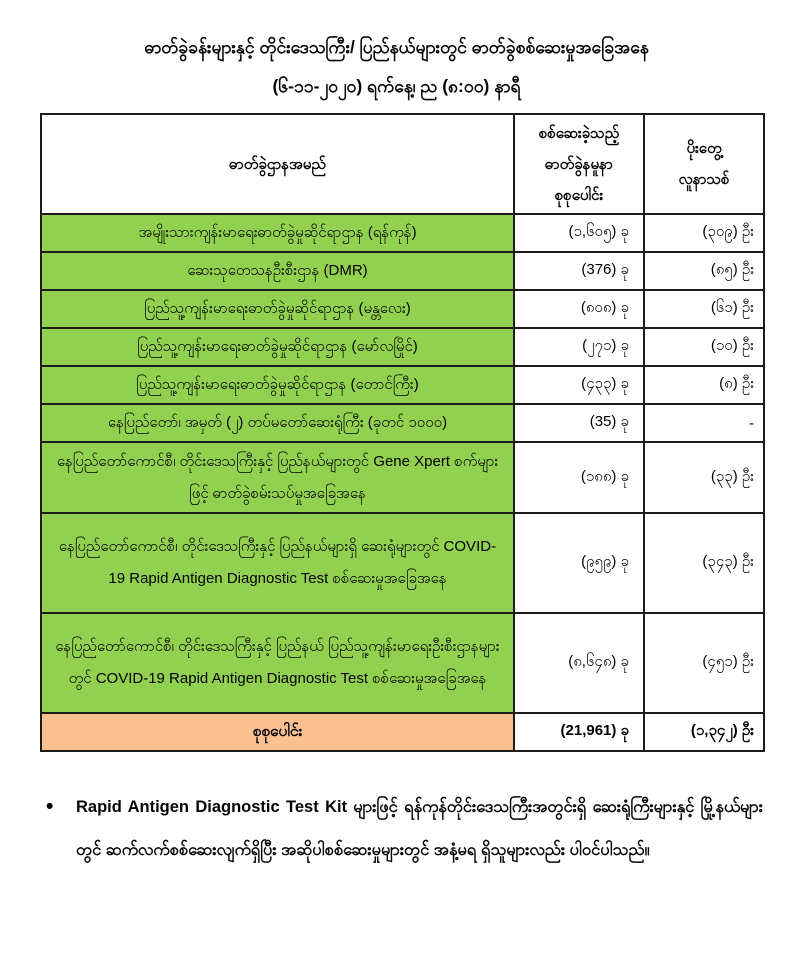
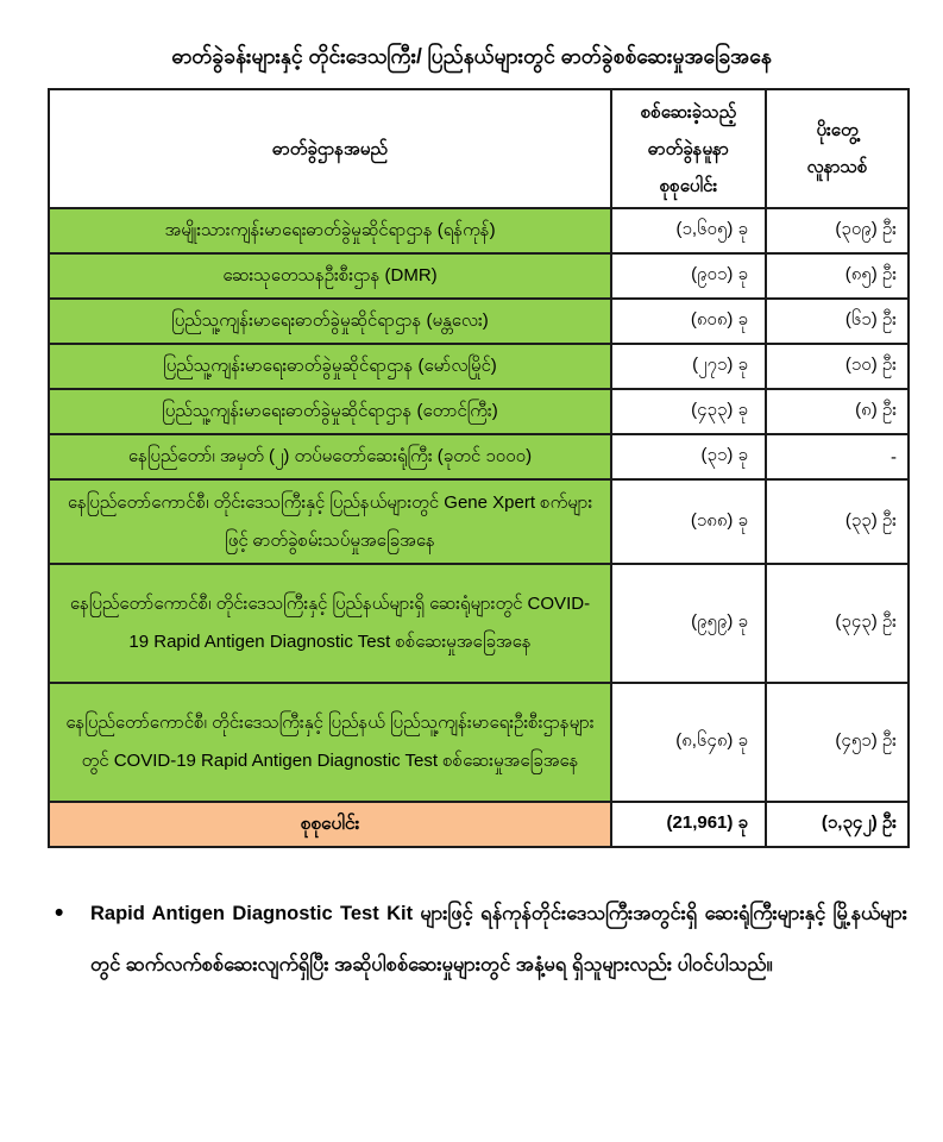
  ဓာတ်ခွဲခန်းများနှင့် တိုင်းဒေသကြီး/ ပြည်နယ်များတွင် ဓာတ်ခွဲစစ်ဆေးမှုအခြေအနေ
- (၆-၁၁-၂၀၂၀) ရက်နေ့၊ ည (၈:၀၀) နာရီ
  ဓာတ်ခွဲဌာနအမည်	စစ်ဆေးခဲ့သည့် ဓာတ်ခွဲနမူနာ စုစုပေါင်း	ပိုးတွေ့ လူနာသစ်
  အမျိုးသားကျန်းမာရေးဓာတ်ခွဲမှုဆိုင်ရာဌာန (ရန်ကုန်)	(၁,၆၀၅) ခု	(၃၀၉) ဦး
- ဆေးသုတေသနဦးစီးဌာန (DMR)	(376) ခု	(၈၅) ဦး
+ ဆေးသုတေသနဦးစီးဌာန (DMR)	(၉၀၁) ခု	(၈၅) ဦး
  ပြည်သူ့ကျန်းမာရေးဓာတ်ခွဲမှုဆိုင်ရာဌာန (မန္တလေး)	(၈၀၈) ခု	(၆၁) ဦး
  ပြည်သူ့ကျန်းမာရေးဓာတ်ခွဲမှုဆိုင်ရာဌာန (မော်လမြိုင်)	(၂၇၁) ခု	(၁၀) ဦး
  ပြည်သူ့ကျန်းမာရေးဓာတ်ခွဲမှုဆိုင်ရာဌာန (တောင်ကြီး)	(၄၃၃) ခု	(၈) ဦး
- နေပြည်တော်၊ အမှတ် (၂) တပ်မတော်ဆေးရုံကြီး (ခုတင် ၁၀၀၀)	(35) ခု	-
+ နေပြည်တော်၊ အမှတ် (၂) တပ်မတော်ဆေးရုံကြီး (ခုတင် ၁၀၀၀)	(၃၁) ခု	-
  နေပြည်တော်ကောင်စီ၊ တိုင်းဒေသကြီးနှင့် ပြည်နယ်များတွင် Gene Xpert စက်များဖြင့် ဓာတ်ခွဲစမ်းသပ်မှုအခြေအနေ	(၁၈၈) ခု	(၃၃) ဦး
  နေပြည်တော်ကောင်စီ၊ တိုင်းဒေသကြီးနှင့် ပြည်နယ်များရှိ ဆေးရုံများတွင် COVID-19 Rapid Antigen Diagnostic Test စစ်ဆေးမှုအခြေအနေ	(၉၅၉) ခု	(၃၄၃) ဦး
  နေပြည်တော်ကောင်စီ၊ တိုင်းဒေသကြီးနှင့် ပြည်နယ် ပြည်သူ့ကျန်းမာရေးဦးစီးဌာနများတွင် COVID-19 Rapid Antigen Diagnostic Test စစ်ဆေးမှုအခြေအနေ	(၈,၆၄၈) ခု	(၄၅၁) ဦး
  စုစုပေါင်း	(21,961) ခု	(၁,၃၄၂) ဦး
  •
  Rapid Antigen Diagnostic Test Kit များဖြင့် ရန်ကုန်တိုင်းဒေသကြီးအတွင်းရှိ ဆေးရုံကြီးများနှင့် မြို့နယ်များတွင် ဆက်လက်စစ်ဆေးလျက်ရှိပြီး အဆိုပါစစ်ဆေးမှုများတွင် အနံ့မရ ရှိသူများလည်း ပါဝင်ပါသည်။
